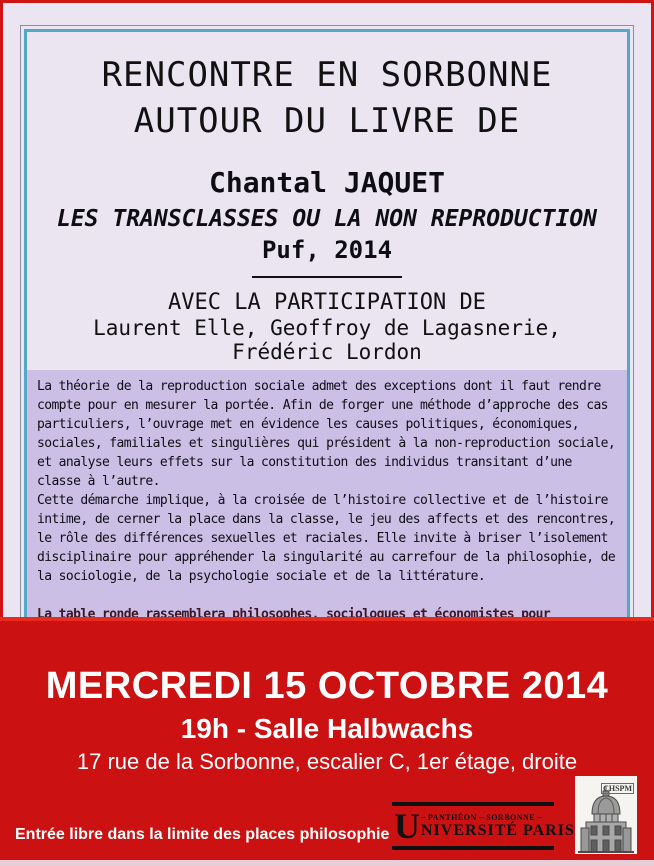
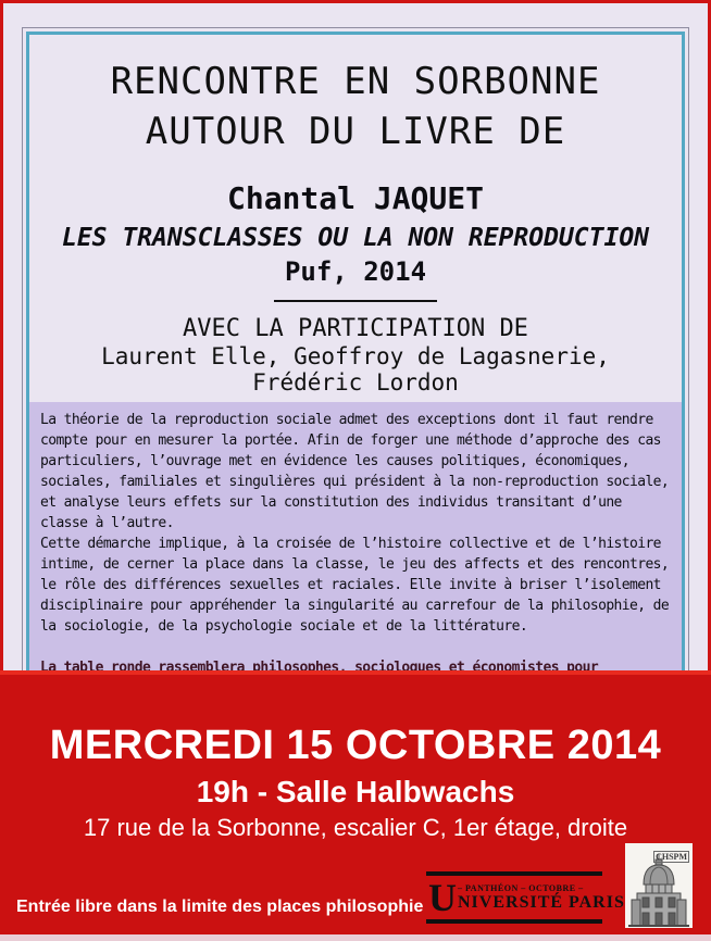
  RENCONTRE EN SORBONNE
  AUTOUR DU LIVRE DE
  Chantal JAQUET
  LES TRANSCLASSES OU LA NON REPRODUCTION
  Puf, 2014
  AVEC LA PARTICIPATION DE
  Laurent Elle, Geoffroy de Lagasnerie,
  Frédéric Lordon
  La théorie de la reproduction sociale admet des exceptions dont il faut rendre compte pour en mesurer la portée. Afin de forger une méthode d’approche des cas particuliers, l’ouvrage met en évidence les causes politiques, économiques, sociales, familiales et singulières qui président à la non-reproduction sociale, et analyse leurs effets sur la constitution des individus transitant d’une classe à l’autre.
  Cette démarche implique, à la croisée de l’histoire collective et de l’histoire intime, de cerner la place dans la classe, le jeu des affects et des rencontres, le rôle des différences sexuelles et raciales. Elle invite à briser l’isolement disciplinaire pour appréhender la singularité au carrefour de la philosophie, de la sociologie, de la psychologie sociale et de la littérature.
  MERCREDI 15 OCTOBRE 2014
  19h - Salle Halbwachs
  17 rue de la Sorbonne, escalier C, 1er étage, droite
  Entrée libre dans la limite des places philosophie
  U
- – PANTHÉON – SORBONNE –
+ – PANTHÉON – OCTOBRE –
  NIVERSITÉ PARIS
  CHSPM
